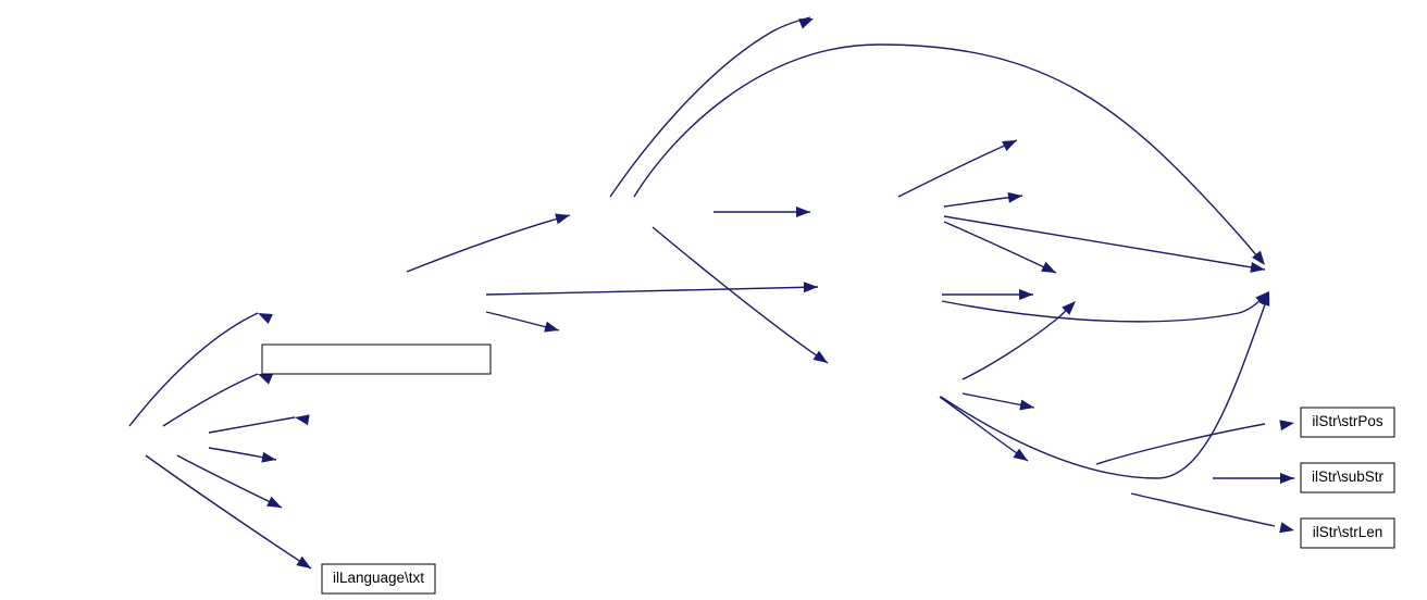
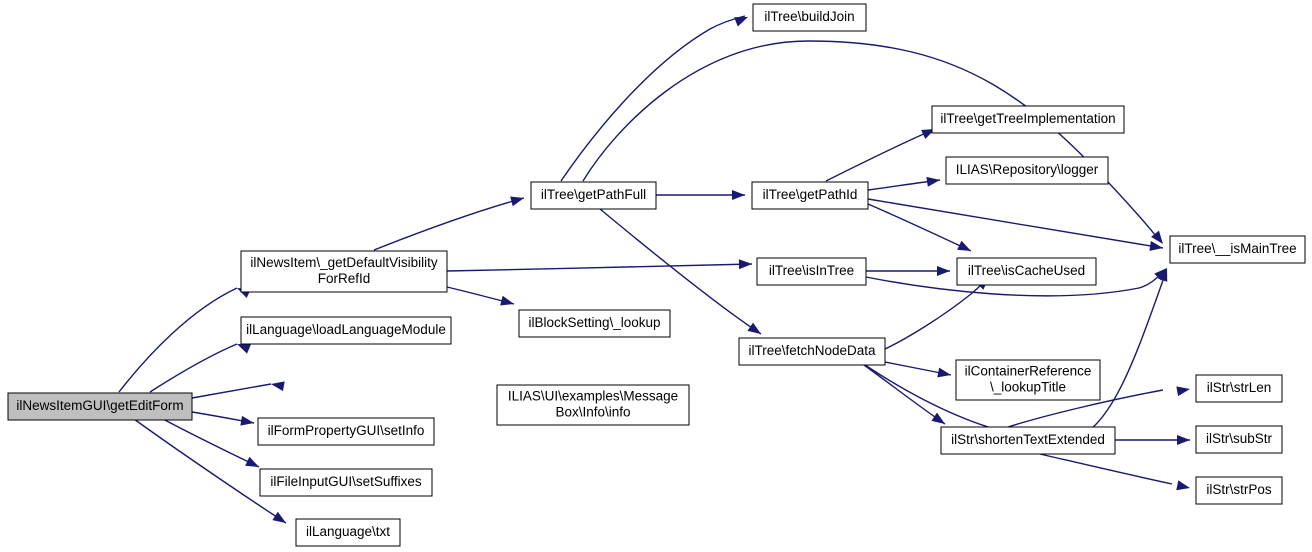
+ ilNewsItemGUI\getEditForm
+ ilNewsItem\_getDefaultVisibility
+ ForRefId
+ ilLanguage\loadLanguageModule
+ ilFormPropertyGUI\setInfo
+ ilFileInputGUI\setSuffixes
  ilLanguage\txt
+ ilTree\getPathFull
+ ilBlockSetting\_lookup
+ ILIAS\UI\examples\Message
+ Box\Info\info
+ ilTree\buildJoin
+ ilTree\getPathId
+ ilTree\isInTree
+ ilTree\fetchNodeData
+ ilTree\getTreeImplementation
+ ILIAS\Repository\logger
+ ilTree\isCacheUsed
+ ilTree\__isMainTree
+ ilContainerReference
+ \_lookupTitle
+ ilStr\shortenTextExtended
- ilStr\strPos
+ ilStr\strLen
  ilStr\subStr
- ilStr\strLen
+ ilStr\strPos
